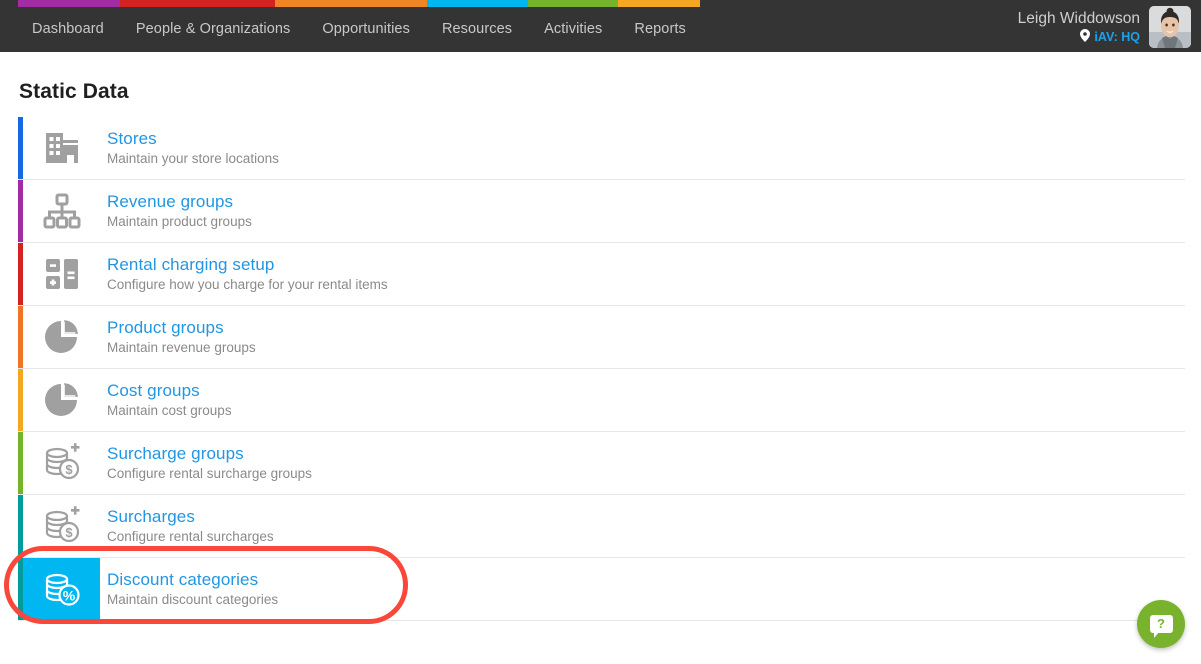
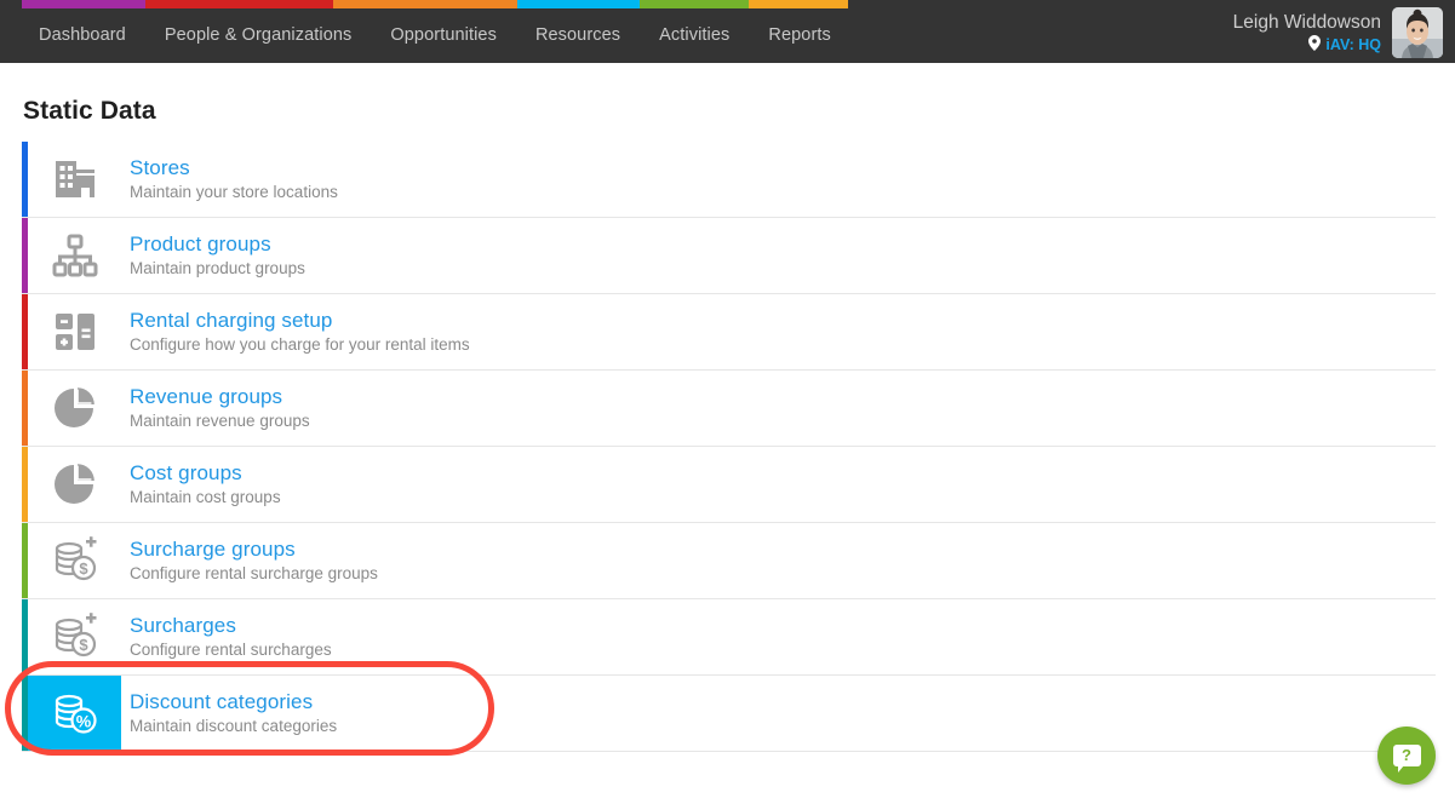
  Dashboard
  People & Organizations
  Opportunities
  Resources
  Activities
  Reports
  Leigh Widdowson
  iAV: HQ
  Static Data
  Stores
  Maintain your store locations
- Revenue groups
+ Product groups
  Maintain product groups
  Rental charging setup
  Configure how you charge for your rental items
- Product groups
+ Revenue groups
  Maintain revenue groups
  Cost groups
  Maintain cost groups
  $
  Surcharge groups
  Configure rental surcharge groups
  $
  Surcharges
  Configure rental surcharges
  %
  Discount categories
  Maintain discount categories
  ?
